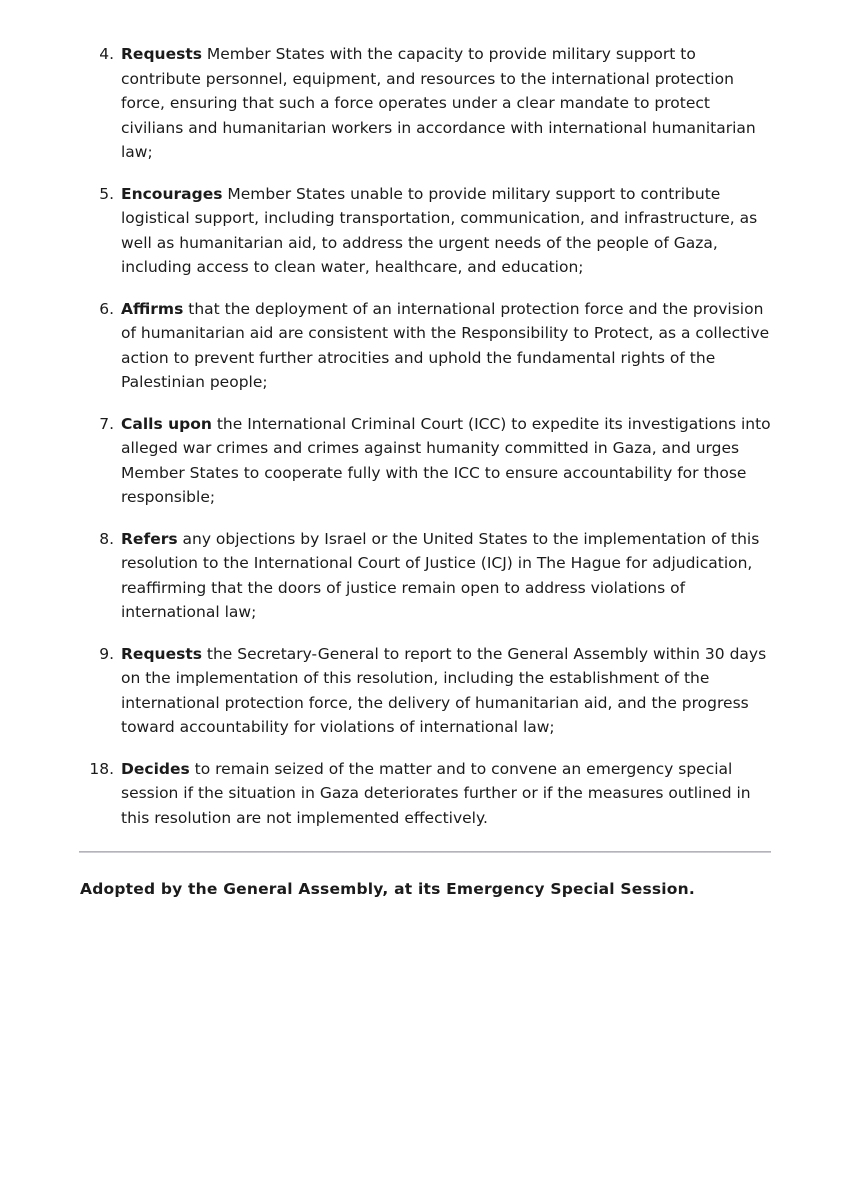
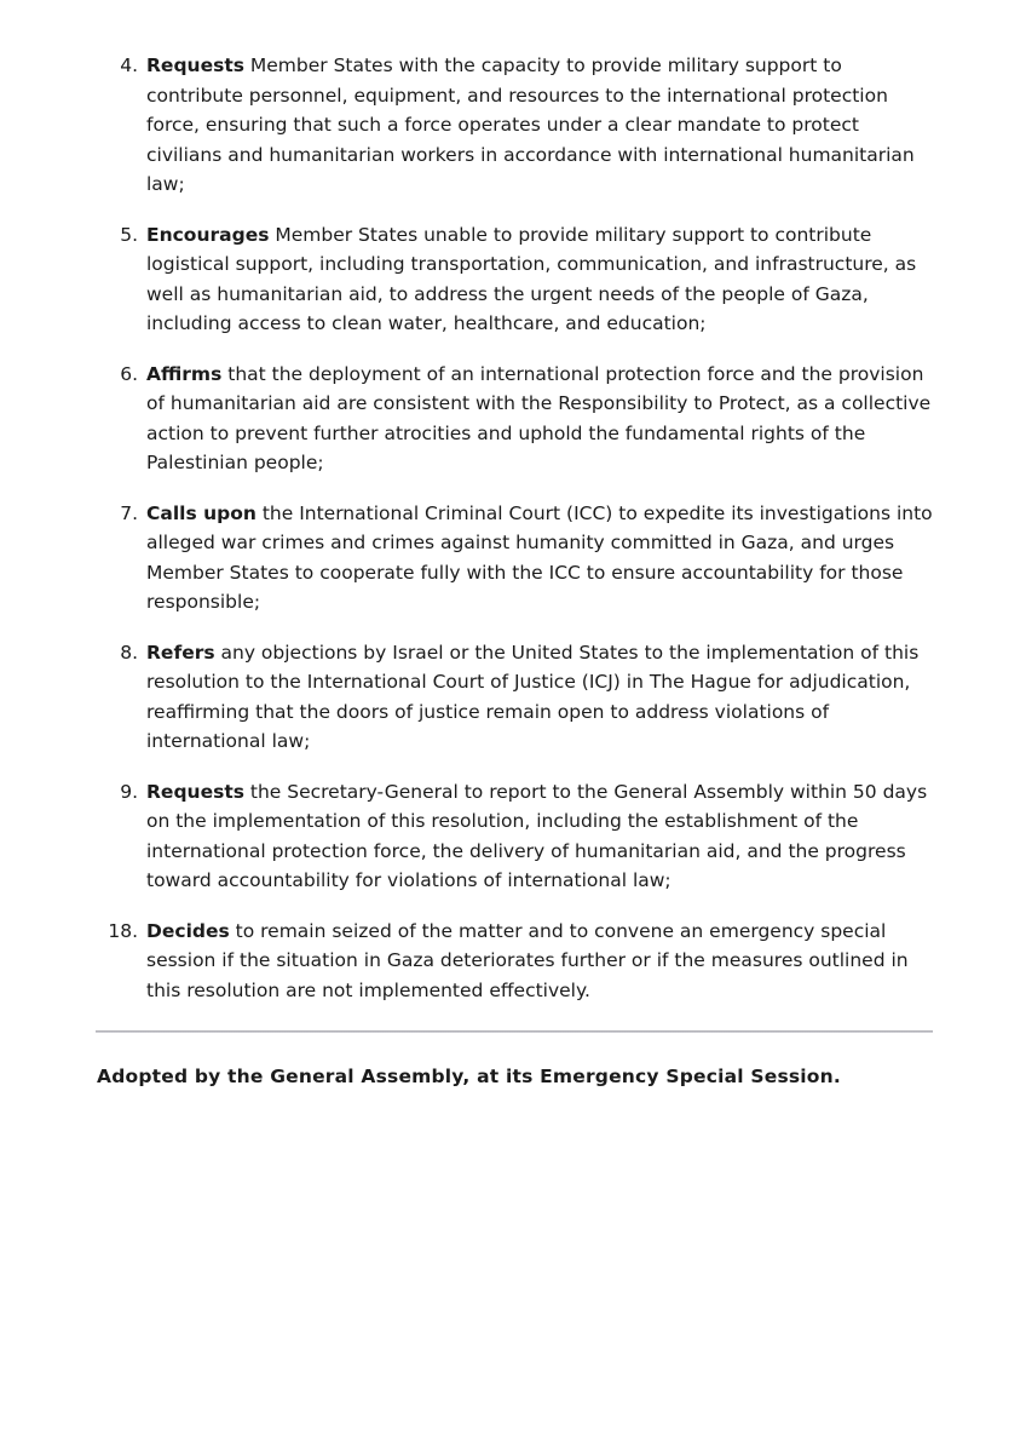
  4.
  Requests Member States with the capacity to provide military support to contribute personnel, equipment, and resources to the international protection force, ensuring that such a force operates under a clear mandate to protect civilians and humanitarian workers in accordance with international humanitarian law;
  5.
  Encourages Member States unable to provide military support to contribute logistical support, including transportation, communication, and infrastructure, as well as humanitarian aid, to address the urgent needs of the people of Gaza, including access to clean water, healthcare, and education;
  6.
  Affirms that the deployment of an international protection force and the provision of humanitarian aid are consistent with the Responsibility to Protect, as a collective action to prevent further atrocities and uphold the fundamental rights of the Palestinian people;
  7.
  Calls upon the International Criminal Court (ICC) to expedite its investigations into alleged war crimes and crimes against humanity committed in Gaza, and urges Member States to cooperate fully with the ICC to ensure accountability for those responsible;
  8.
  Refers any objections by Israel or the United States to the implementation of this resolution to the International Court of Justice (ICJ) in The Hague for adjudication, reaffirming that the doors of justice remain open to address violations of international law;
  9.
- Requests the Secretary-General to report to the General Assembly within 30 days on the implementation of this resolution, including the establishment of the international protection force, the delivery of humanitarian aid, and the progress toward accountability for violations of international law;
+ Requests the Secretary-General to report to the General Assembly within 50 days on the implementation of this resolution, including the establishment of the international protection force, the delivery of humanitarian aid, and the progress toward accountability for violations of international law;
  18.
  Decides to remain seized of the matter and to convene an emergency special session if the situation in Gaza deteriorates further or if the measures outlined in this resolution are not implemented effectively.
  Adopted by the General Assembly, at its Emergency Special Session.
